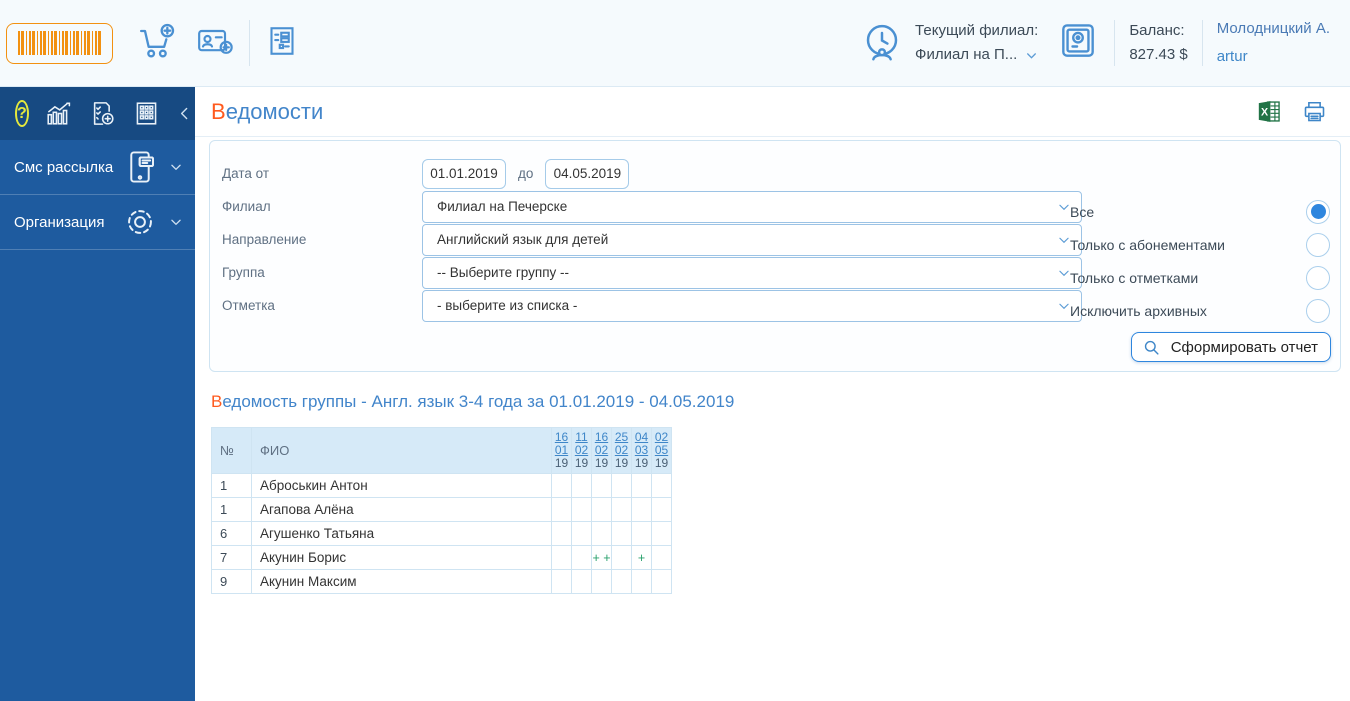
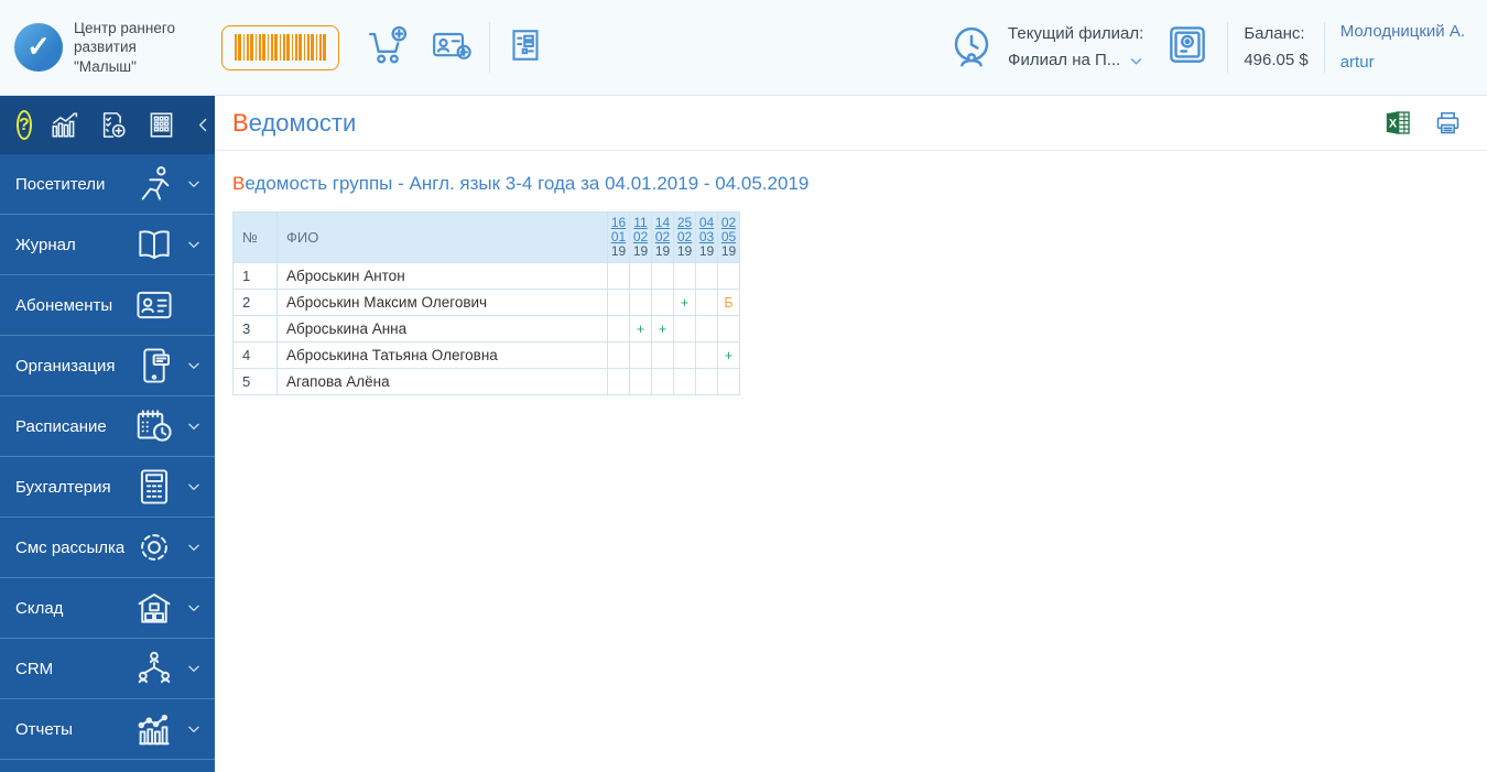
+ ✓
+ Центр раннего развития "Малыш"
  Текущий филиал:
  Филиал на П...
  Баланс:
- 827.43 $
+ 496.05 $
  Молодницкий А.
  artur
  ?
+ Посетители
+ Журнал
+ Абонементы
- Смс рассылка
+ Организация
+ Расписание
+ Бухгалтерия
- Организация
+ Смс рассылка
+ Склад
+ CRM
+ Отчеты
  Ведомости
  X
- Дата от
- 01.01.2019
- до
- 04.05.2019
- Филиал
- Филиал на Печерске
- Направление
- Английский язык для детей
- Группа
- -- Выберите группу --
- Отметка
- - выберите из списка -
- Все
- Только с абонементами
- Только с отметками
- Исключить архивных
- Сформировать отчет
- Ведомость группы - Англ. язык 3-4 года за 01.01.2019 - 04.05.2019
+ Ведомость группы - Англ. язык 3-4 года за 04.01.2019 - 04.05.2019
- №	ФИО	160119	110219	160219	250219	040319	020519
+ №	ФИО	160119	110219	140219	250219	040319	020519
  1	Аброськин Антон
+ 2	Аброськин Максим Олегович				+		Б
+ 3	Аброськина Анна		+	+
+ 4	Аброськина Татьяна Олеговна						+
- 1	Агапова Алёна
+ 5	Агапова Алёна
- 6	Агушенко Татьяна
- 7	Акунин Борис			+ +		+
- 9	Акунин Максим
